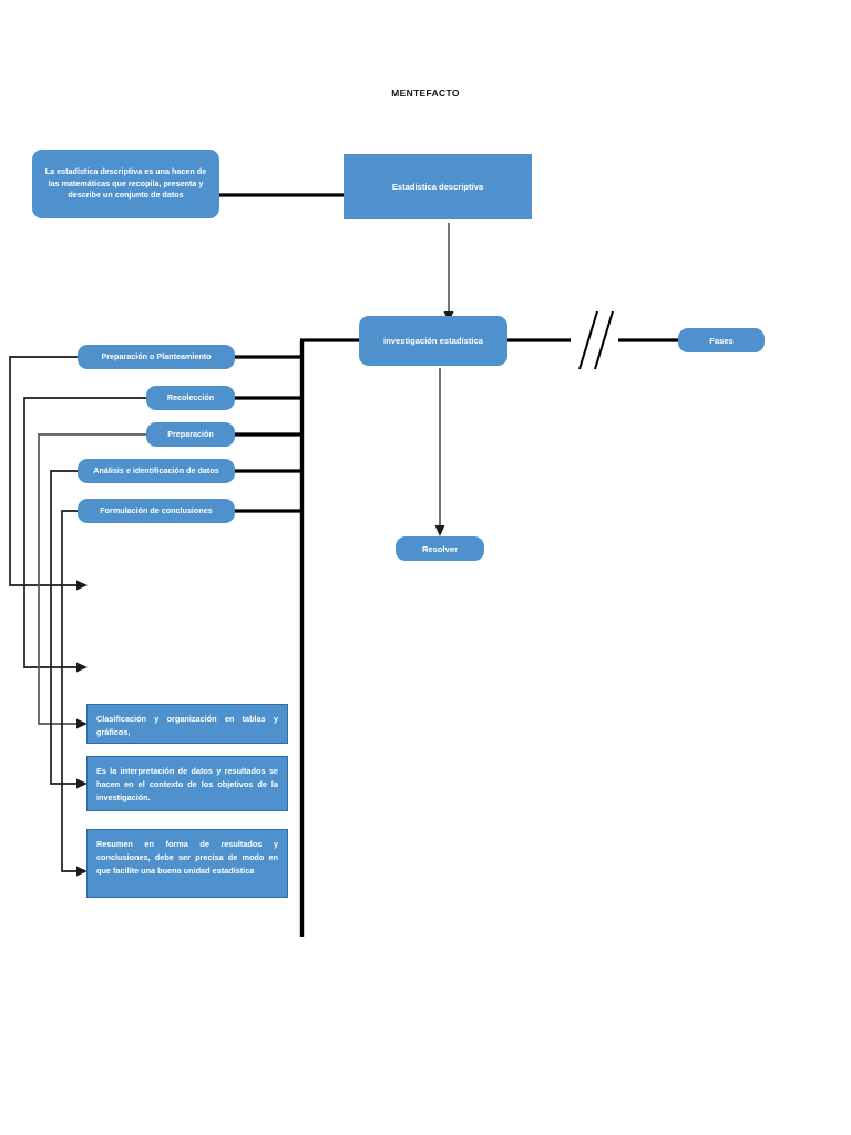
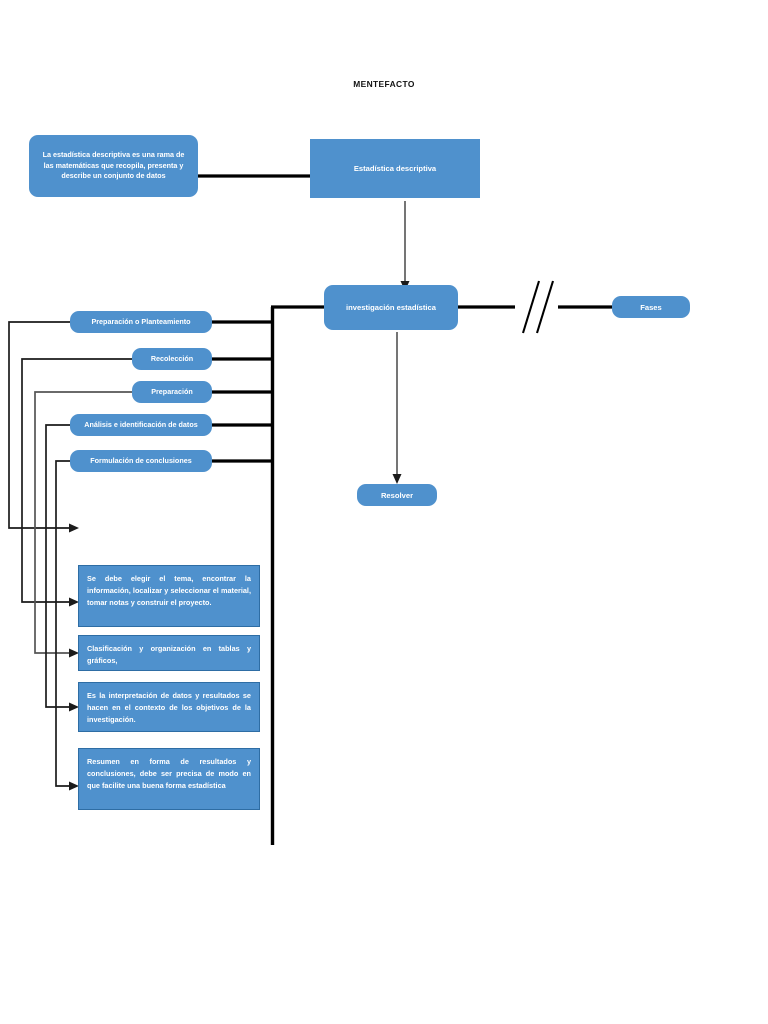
  MENTEFACTO
- La estadística descriptiva es una hacen de las matemáticas que recopila, presenta y describe un conjunto de datos
+ La estadística descriptiva es una rama de las matemáticas que recopila, presenta y describe un conjunto de datos
  Estadística descriptiva
  investigación estadística
  Fases
  Resolver
  Preparación o Planteamiento
  Recolección
  Preparación
  Análisis e identificación de datos
  Formulación de conclusiones
+ Se debe elegir el tema, encontrar la información, localizar y seleccionar el material, tomar notas y construir el proyecto.
  Clasificación y organización en tablas y gráficos,
  Es la interpretación de datos y resultados se hacen en el contexto de los objetivos de la investigación.
- Resumen en forma de resultados y conclusiones, debe ser precisa de modo en que facilite una buena unidad estadística
+ Resumen en forma de resultados y conclusiones, debe ser precisa de modo en que facilite una buena forma estadística
